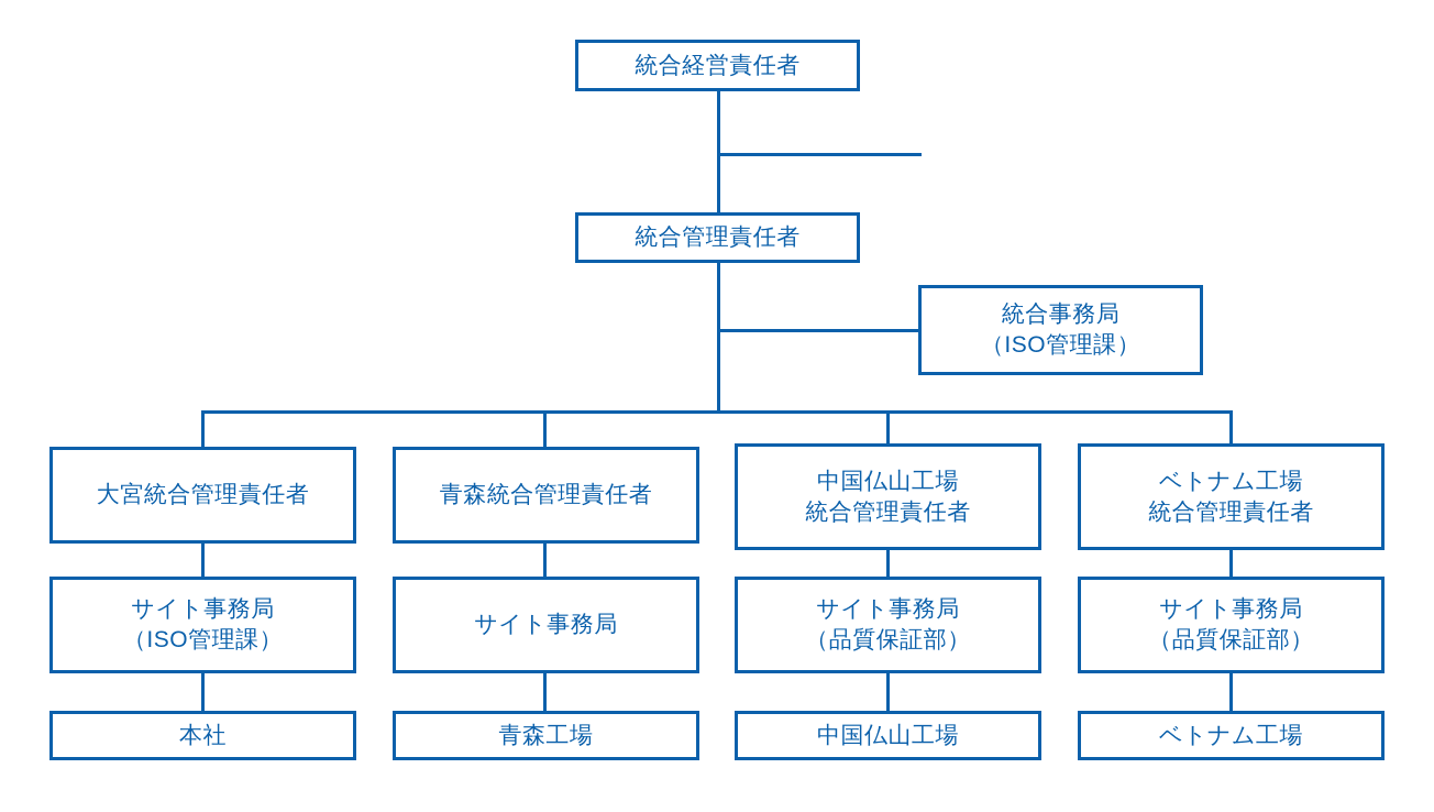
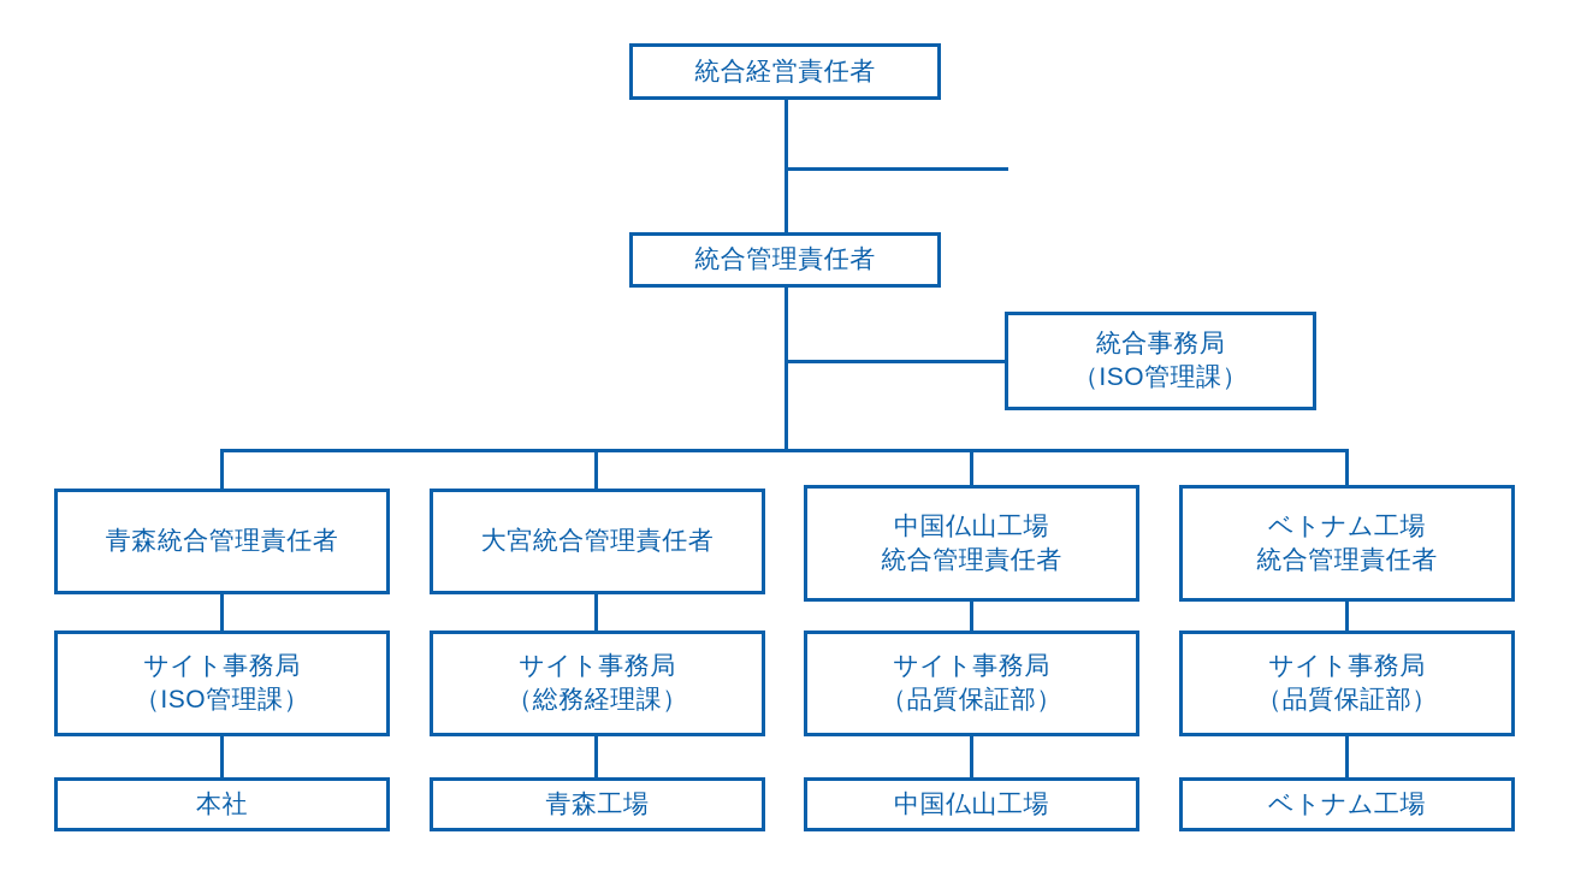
  統合経営責任者
  統合管理責任者
  統合事務局
  （ISO管理課）
- 大宮統合管理責任者
+ 青森統合管理責任者
  サイト事務局
  （ISO管理課）
  本社
- 青森統合管理責任者
+ 大宮統合管理責任者
  サイト事務局
+ （総務経理課）
  青森工場
  中国仏山工場
  統合管理責任者
  サイト事務局
  （品質保証部）
  中国仏山工場
  ベトナム工場
  統合管理責任者
  サイト事務局
  （品質保証部）
  ベトナム工場
